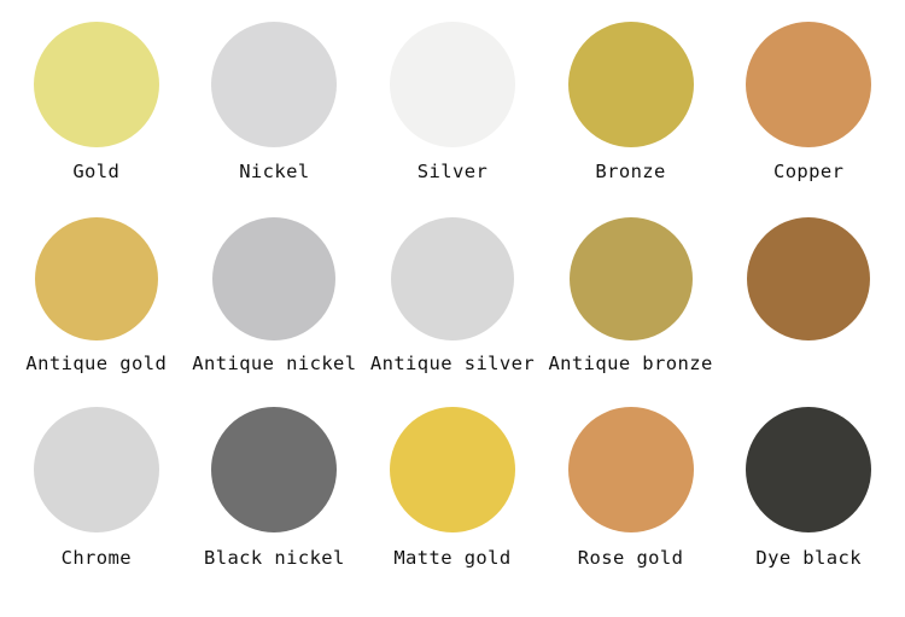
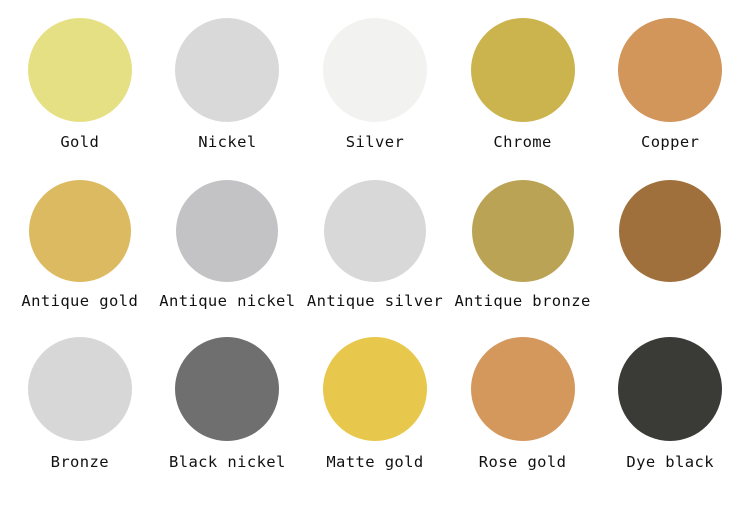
  Gold
  Nickel
  Silver
- Bronze
+ Chrome
  Copper
  Antique gold
  Antique nickel
  Antique silver
  Antique bronze
- Chrome
+ Bronze
  Black nickel
  Matte gold
  Rose gold
  Dye black
